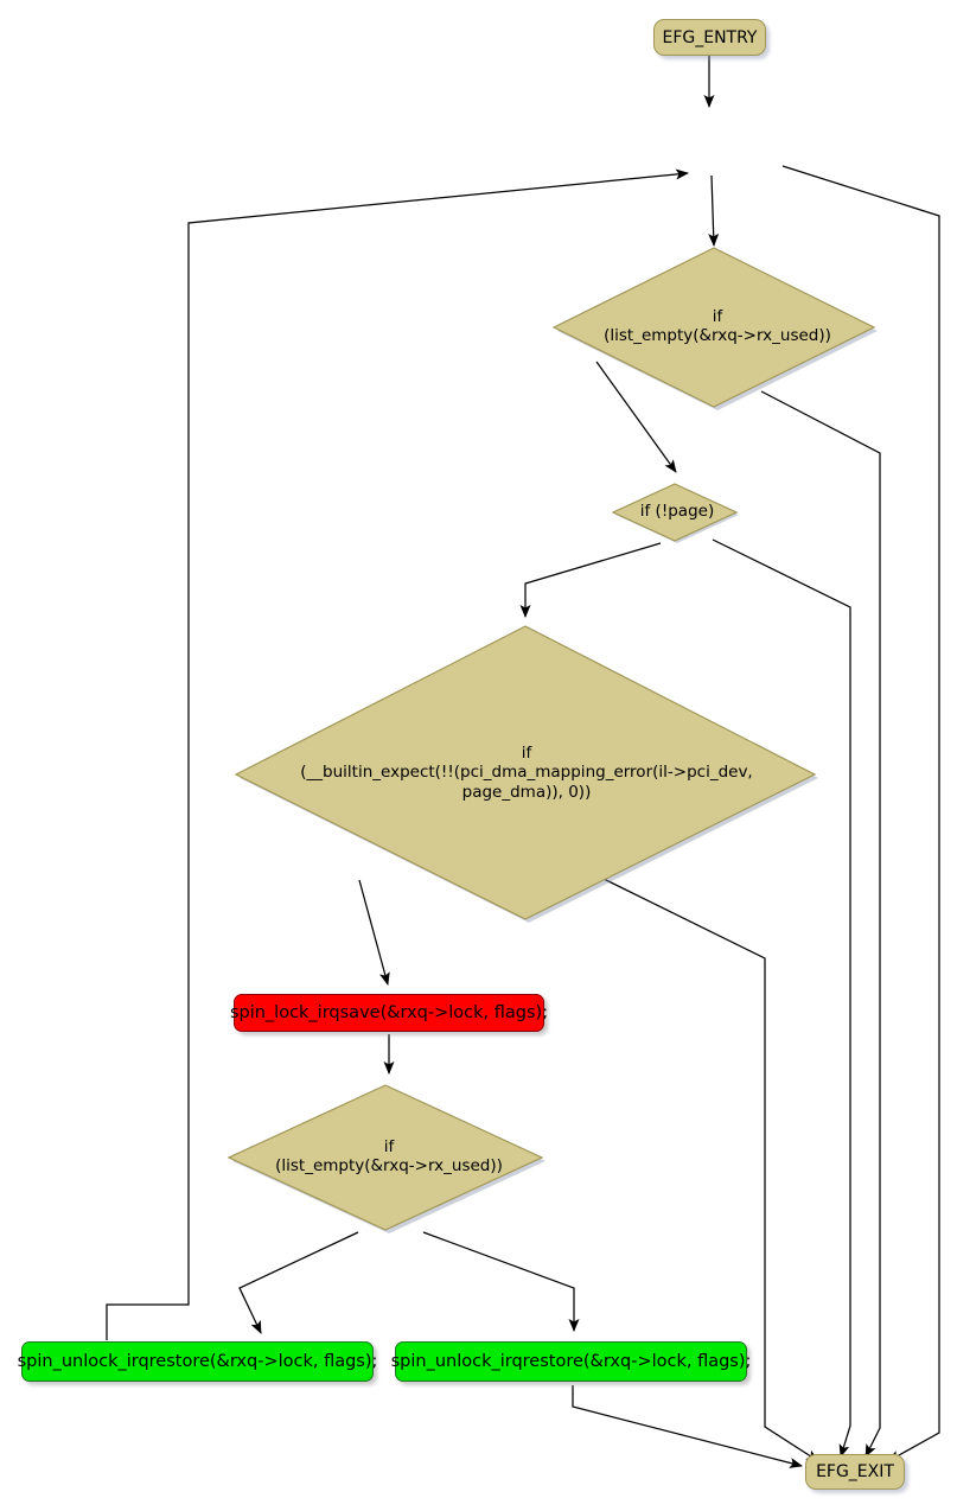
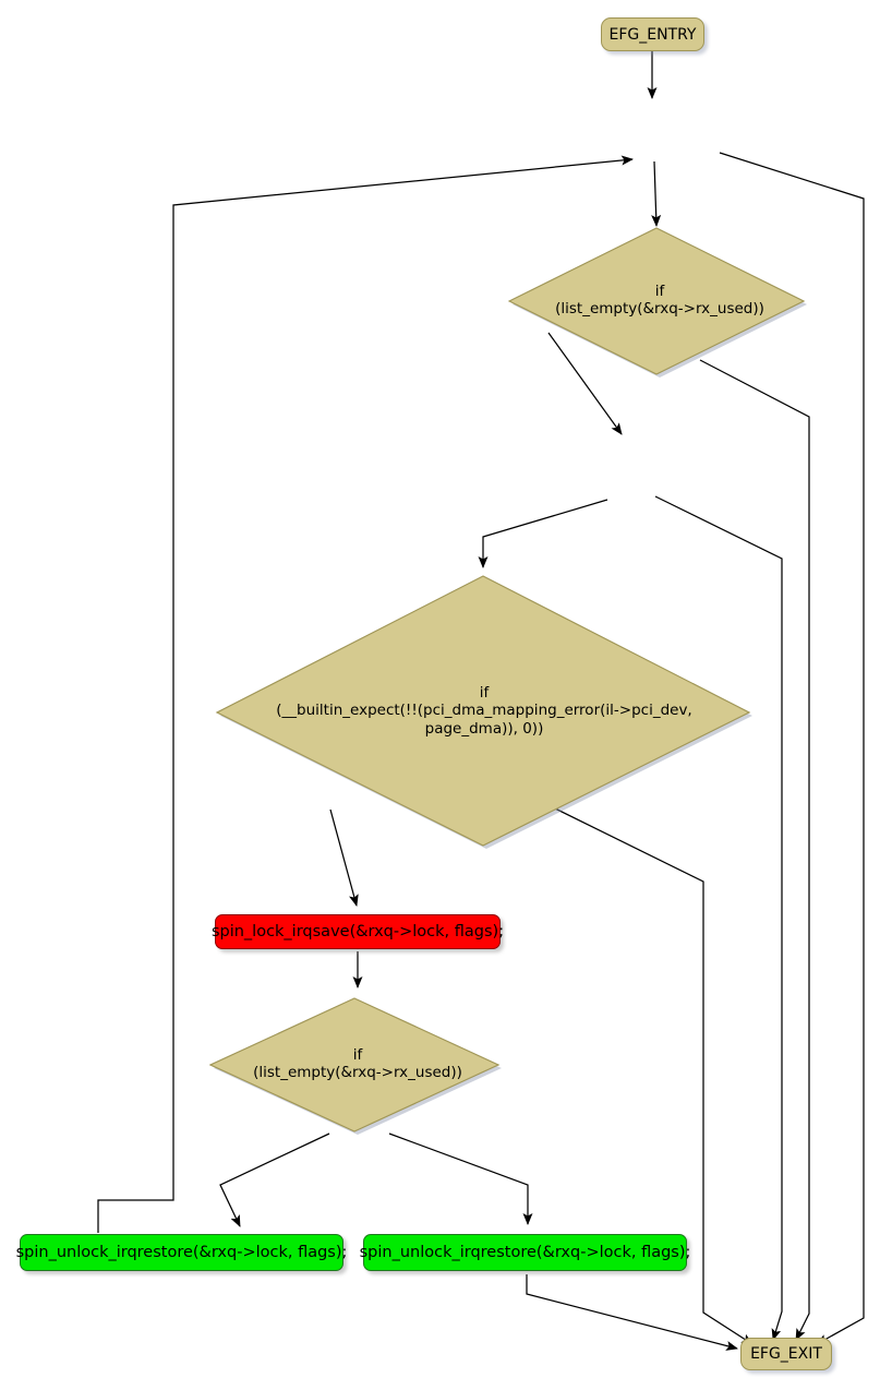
  EFG_ENTRY
  if
  (list_empty(&rxq->rx_used))
- if (!page)
  if
  (__builtin_expect(!!(pci_dma_mapping_error(il->pci_dev,
  page_dma)), 0))
  spin_lock_irqsave(&rxq->lock, flags);
  if
  (list_empty(&rxq->rx_used))
  spin_unlock_irqrestore(&rxq->lock, flags);
  spin_unlock_irqrestore(&rxq->lock, flags);
  EFG_EXIT
